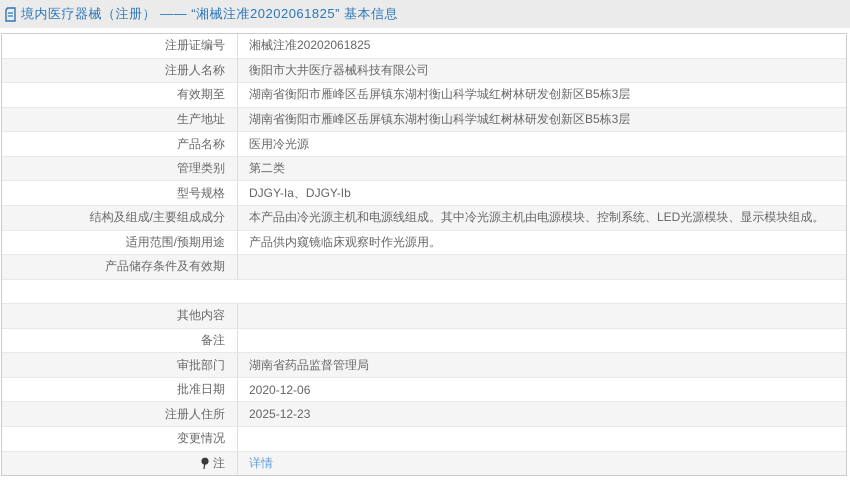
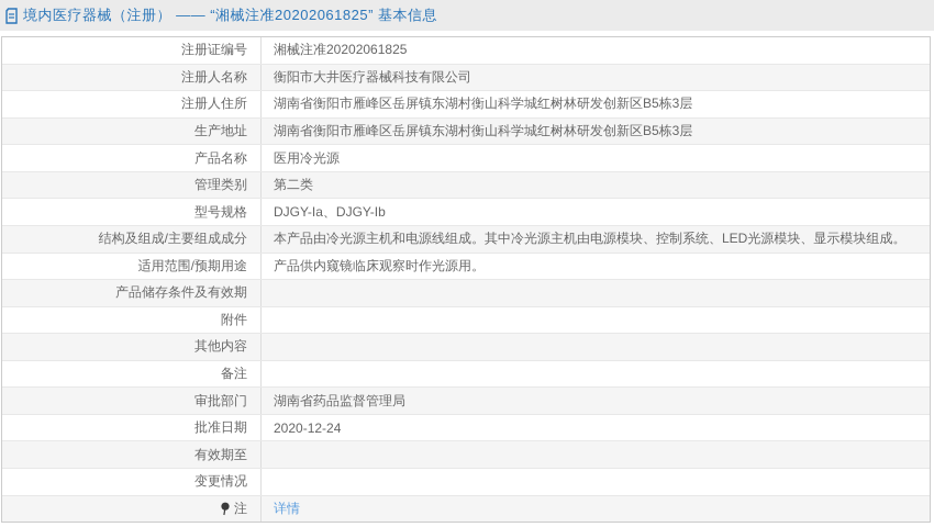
  境内医疗器械（注册） —— “湘械注准20202061825” 基本信息
  注册证编号
  湘械注准20202061825
  注册人名称
  衡阳市大井医疗器械科技有限公司
- 有效期至
+ 注册人住所
  湖南省衡阳市雁峰区岳屏镇东湖村衡山科学城红树林研发创新区B5栋3层
  生产地址
  湖南省衡阳市雁峰区岳屏镇东湖村衡山科学城红树林研发创新区B5栋3层
  产品名称
  医用冷光源
  管理类别
  第二类
  型号规格
  DJGY-Ia、DJGY-Ib
  结构及组成/主要组成成分
  本产品由冷光源主机和电源线组成。其中冷光源主机由电源模块、控制系统、LED光源模块、显示模块组成。
  适用范围/预期用途
  产品供内窥镜临床观察时作光源用。
  产品储存条件及有效期
+ 附件
  其他内容
  备注
  审批部门
  湖南省药品监督管理局
  批准日期
- 2020-12-06
+ 2020-12-24
- 注册人住所
+ 有效期至
- 2025-12-23
  变更情况
  注
  详情
